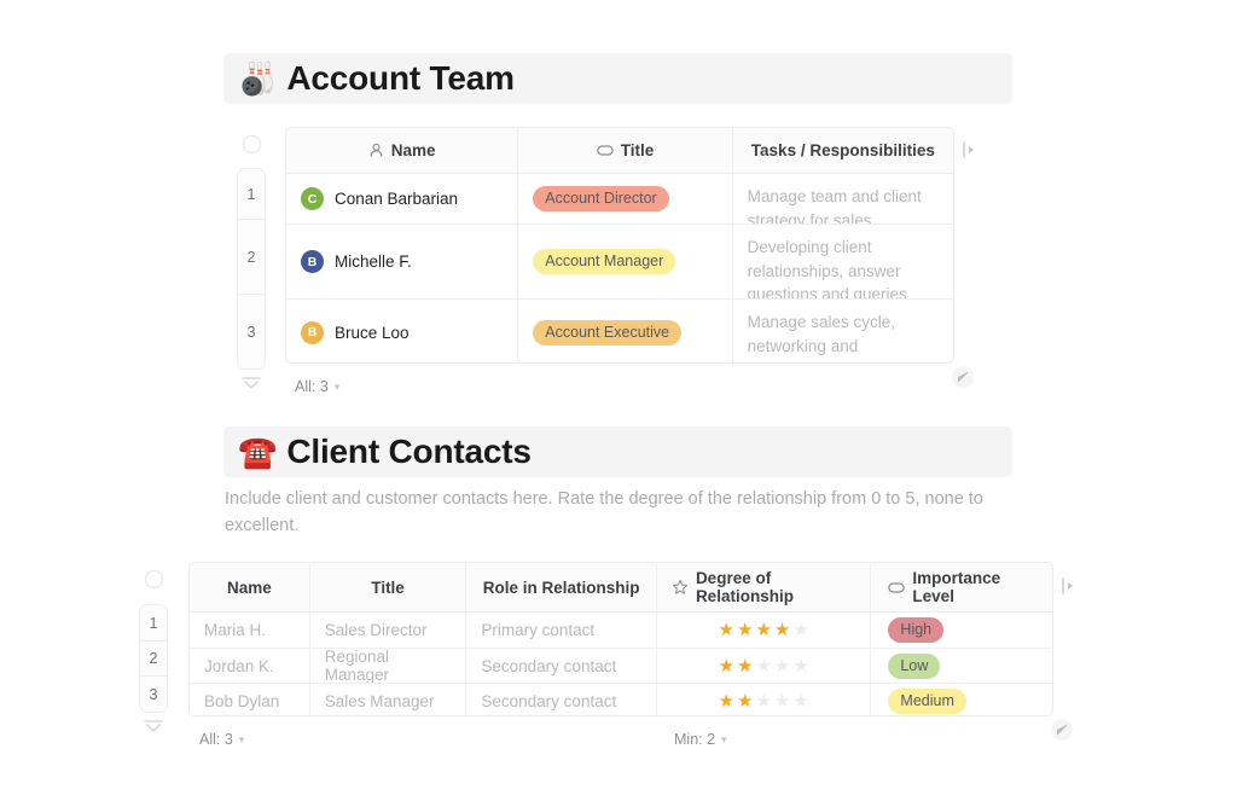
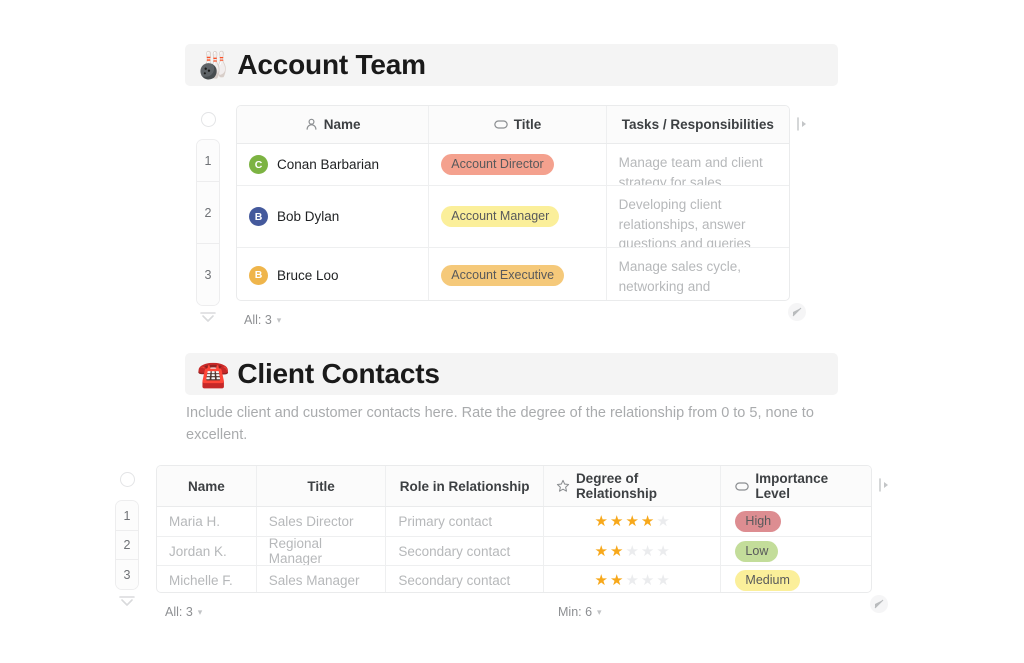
  🎳
  Account Team
  1
  2
  3
  Name
  Title
  Tasks / Responsibilities
  C
  Conan Barbarian
  Account Director
  Manage team and client strategy for sales
  B
- Michelle F.
+ Bob Dylan
  Account Manager
  Developing client relationships, answer questions and queries
  B
  Bruce Loo
  Account Executive
  All: 3
  ▾
  ☎️
  Client Contacts
  Include client and customer contacts here. Rate the degree of the relationship from 0 to 5, none to excellent.
  1
  2
  3
  Name
  Title
  Role in Relationship
  Degree of Relationship
  Importance Level
  Maria H.
  Sales Director
  Primary contact
  ★
  ★
  ★
  ★
  High
  Jordan K.
  Regional Manager
  Secondary contact
  ★
  ★
  Low
- Bob Dylan
+ Michelle F.
  Sales Manager
  Secondary contact
  ★
  ★
  Medium
  All: 3
  ▾
- Min: 2
+ Min: 6
  ▾
